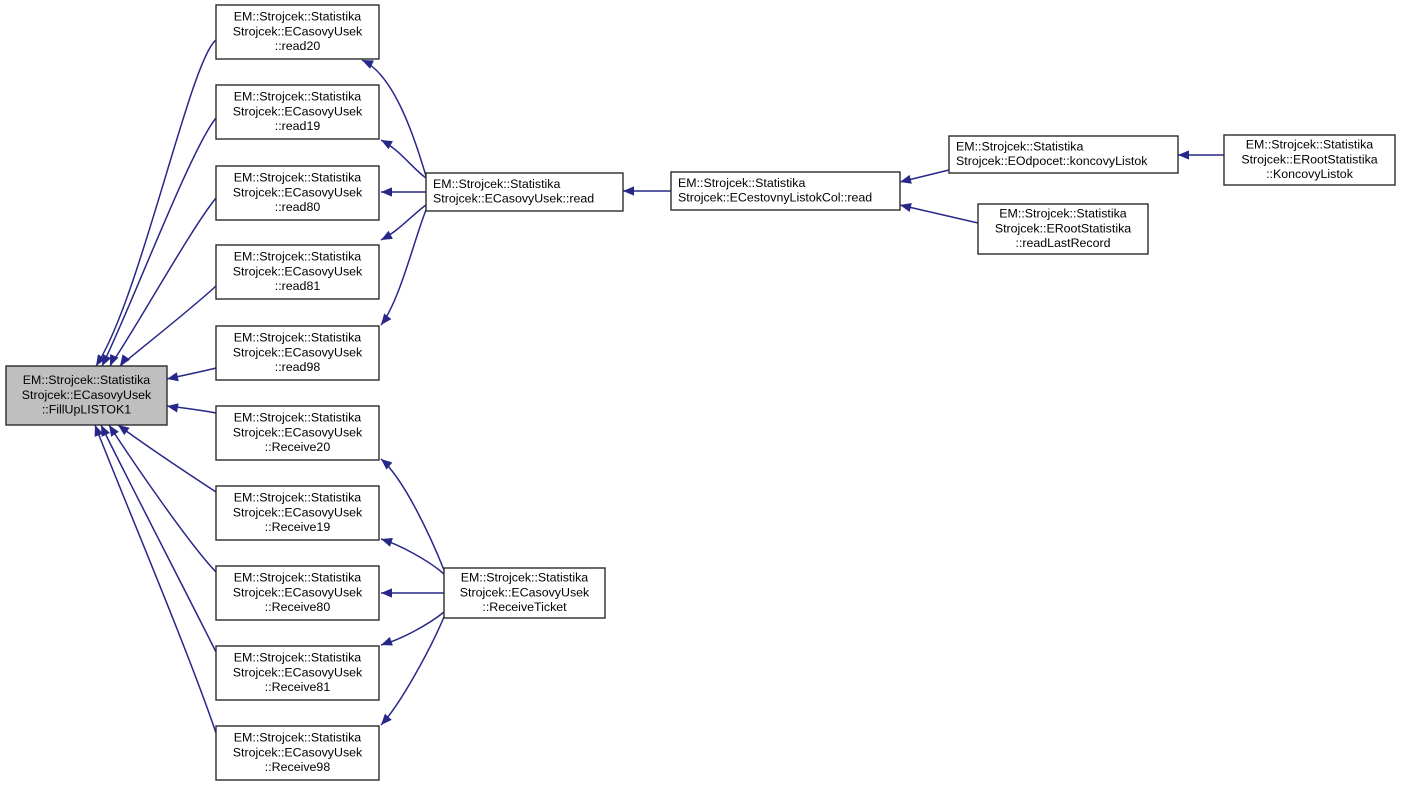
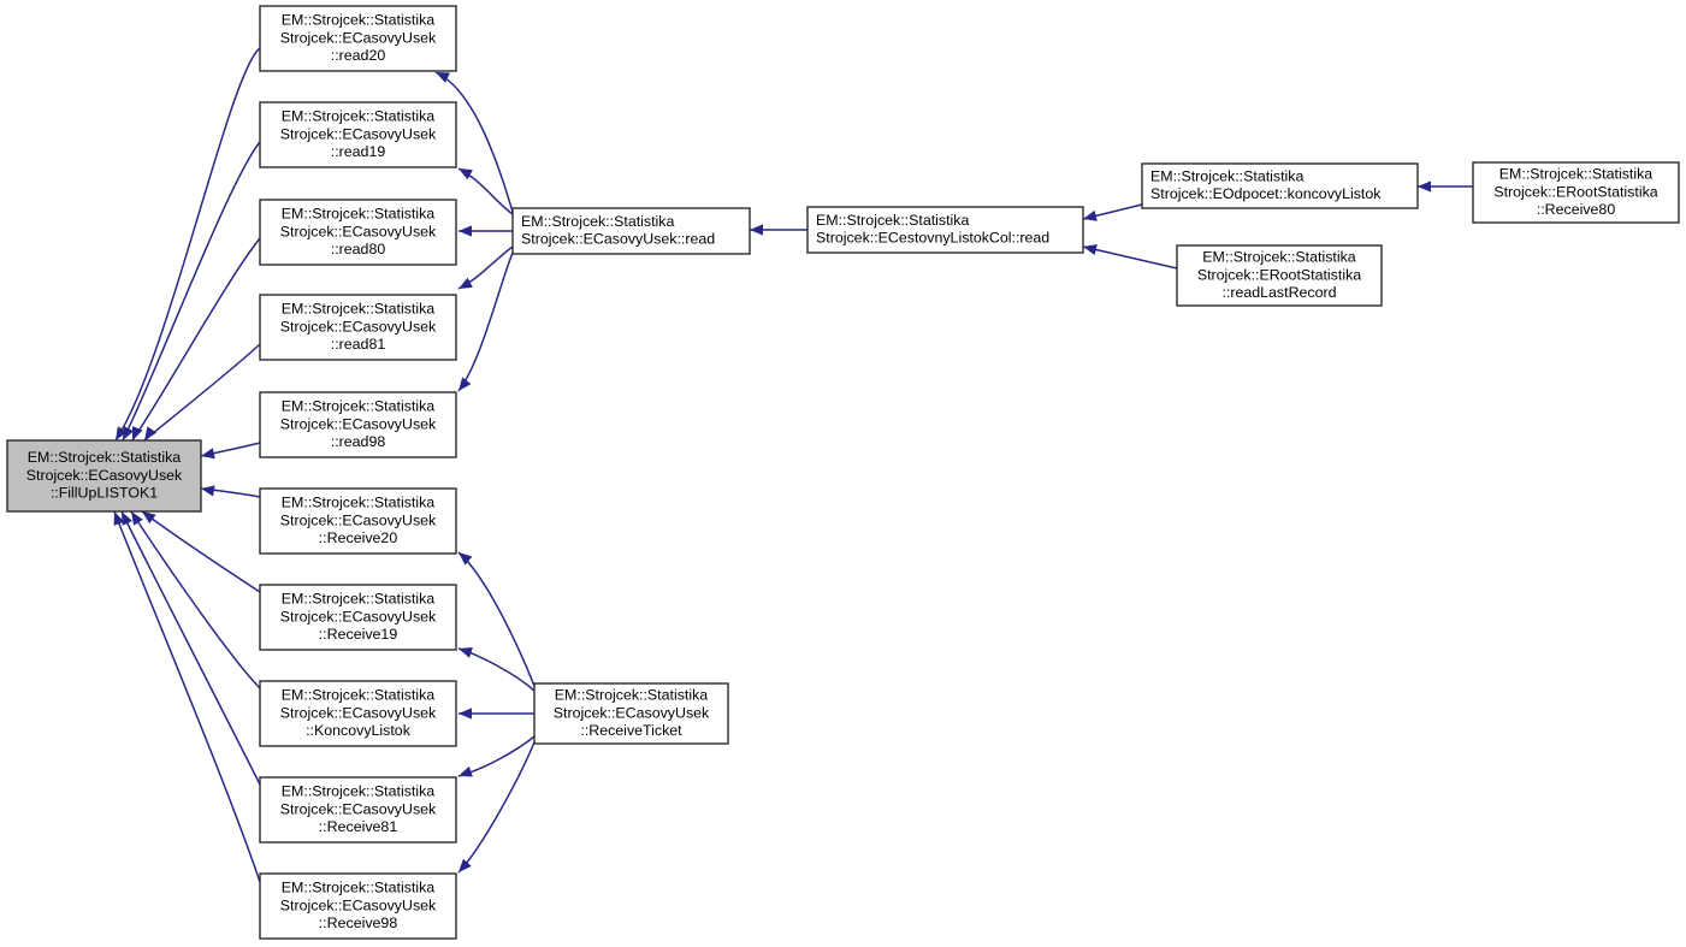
  EM::Strojcek::Statistika
  Strojcek::ECasovyUsek
  ::FillUpLISTOK1
  EM::Strojcek::Statistika
  Strojcek::ECasovyUsek
  ::read20
  EM::Strojcek::Statistika
  Strojcek::ECasovyUsek
  ::read19
  EM::Strojcek::Statistika
  Strojcek::ECasovyUsek
  ::read80
  EM::Strojcek::Statistika
  Strojcek::ECasovyUsek
  ::read81
  EM::Strojcek::Statistika
  Strojcek::ECasovyUsek
  ::read98
  EM::Strojcek::Statistika
  Strojcek::ECasovyUsek
  ::Receive20
  EM::Strojcek::Statistika
  Strojcek::ECasovyUsek
  ::Receive19
  EM::Strojcek::Statistika
  Strojcek::ECasovyUsek
- ::Receive80
+ ::KoncovyListok
  EM::Strojcek::Statistika
  Strojcek::ECasovyUsek
  ::Receive81
  EM::Strojcek::Statistika
  Strojcek::ECasovyUsek
  ::Receive98
  EM::Strojcek::Statistika
  Strojcek::ECasovyUsek::read
  EM::Strojcek::Statistika
  Strojcek::ECasovyUsek
  ::ReceiveTicket
  EM::Strojcek::Statistika
  Strojcek::ECestovnyListokCol::read
  EM::Strojcek::Statistika
  Strojcek::EOdpocet::koncovyListok
  EM::Strojcek::Statistika
  Strojcek::ERootStatistika
  ::readLastRecord
  EM::Strojcek::Statistika
  Strojcek::ERootStatistika
- ::KoncovyListok
+ ::Receive80
